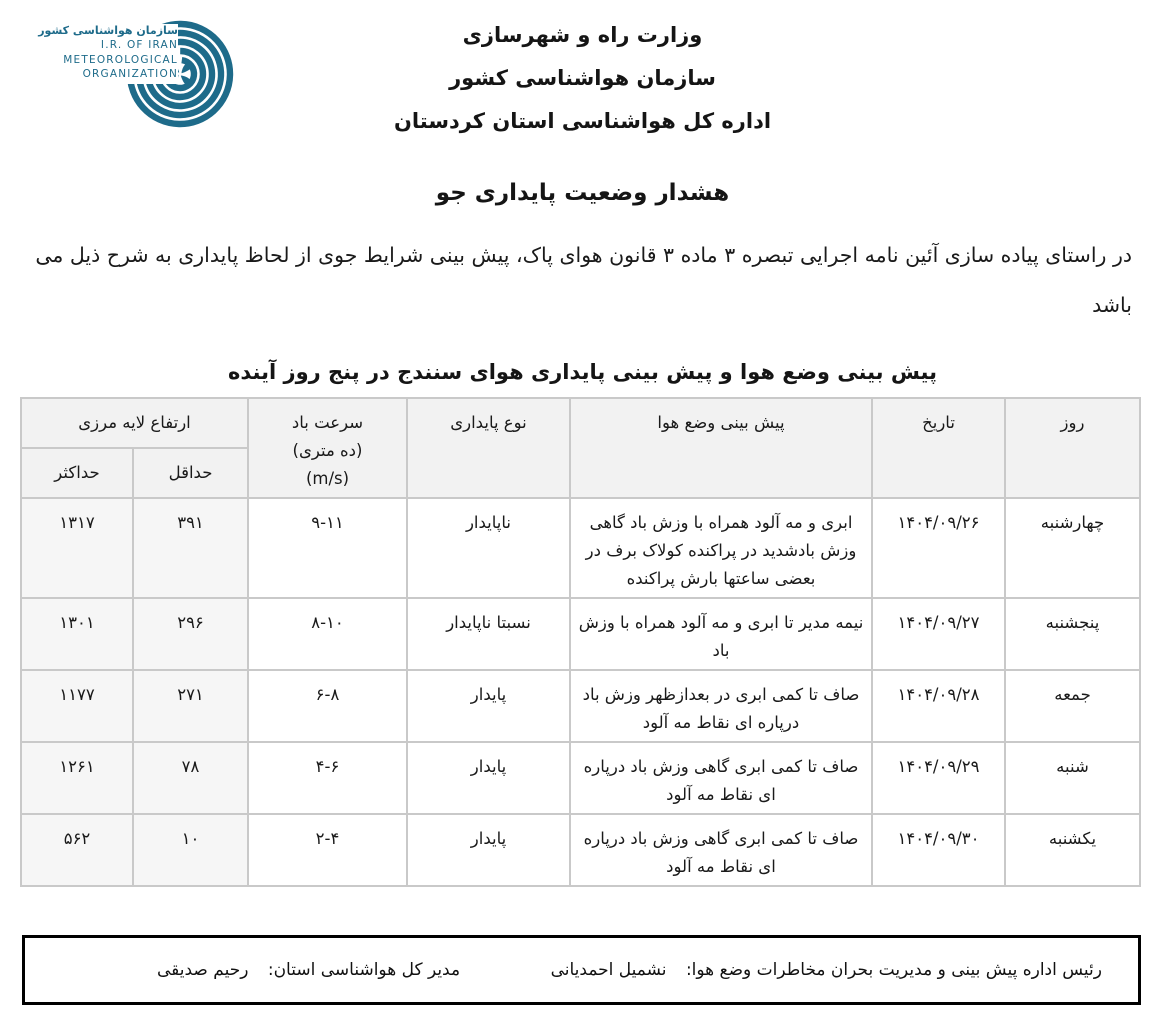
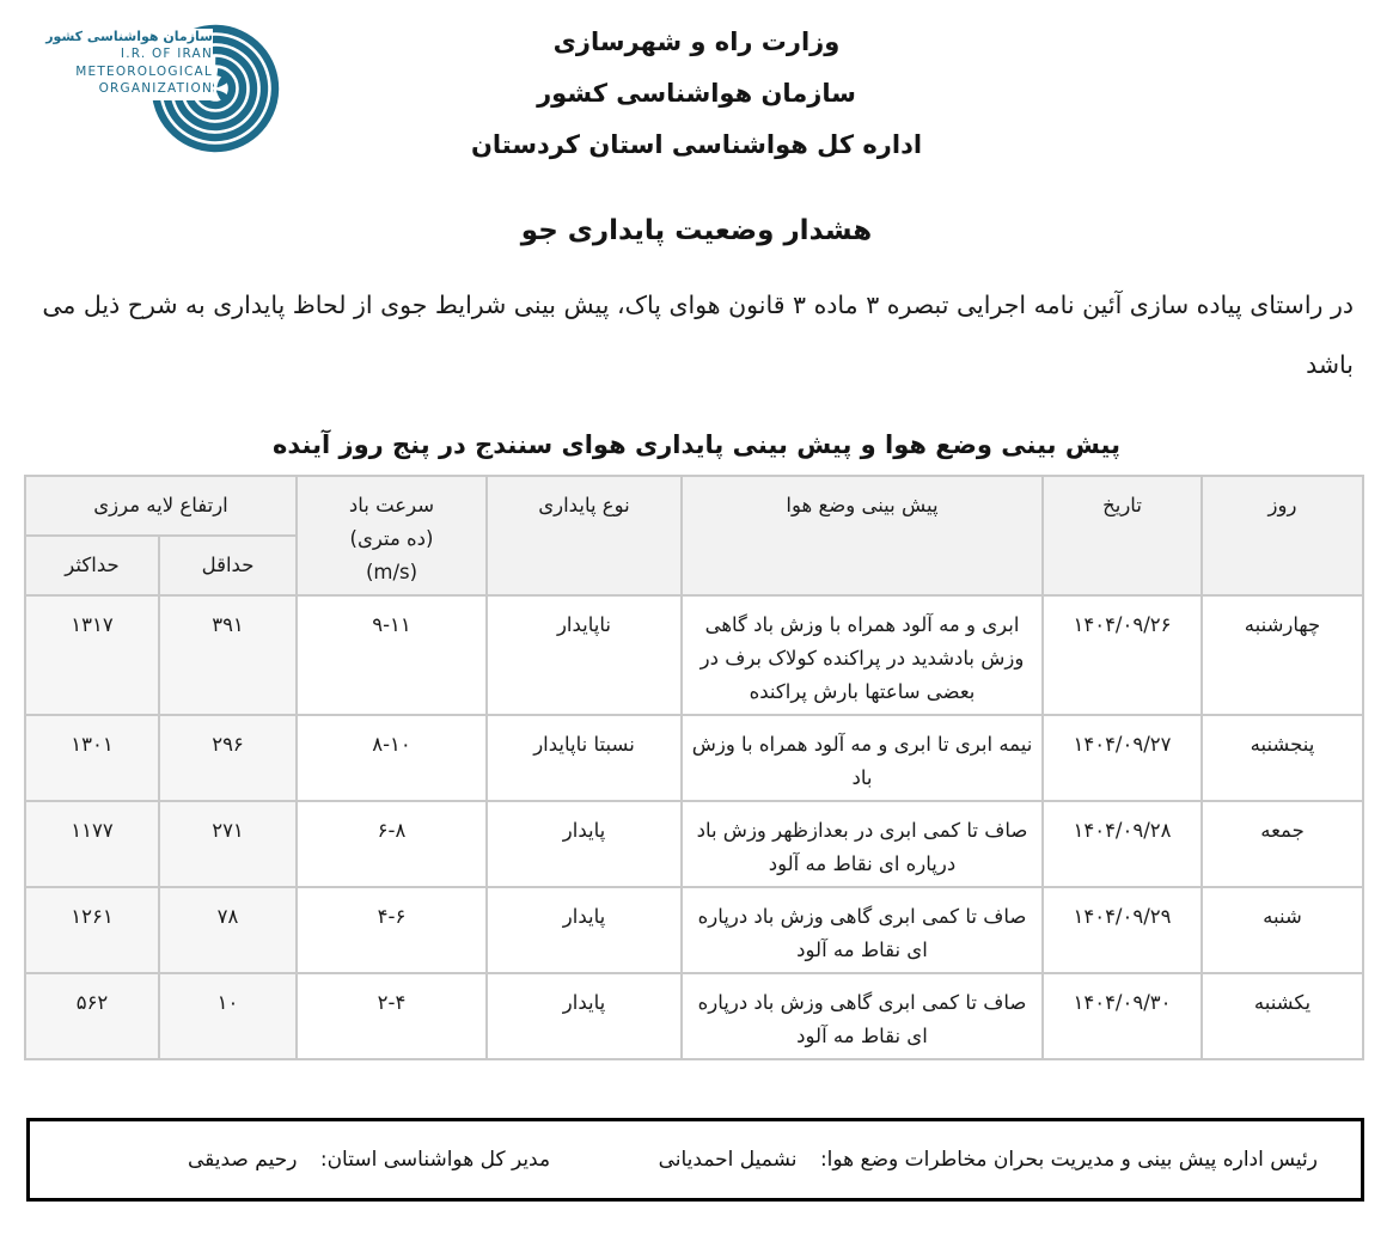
  وزارت راه و شهرسازی
  سازمان هواشناسی کشور
  اداره کل هواشناسی استان کردستان
  سازمان هواشناسی کشور
  I.R. OF IRAN
  METEOROLOGICAL
  ORGANIZATION
  هشدار وضعیت پایداری جو
  در راستای پیاده سازی آئین نامه اجرایی تبصره ۳ ماده ۳ قانون هوای پاک، پیش بینی شرایط جوی از لحاظ پایداری به شرح ذیل می باشد
  پیش بینی وضع هوا و پیش بینی پایداری هوای سنندج در پنج روز آینده
  روز	تاریخ	پیش بینی وضع هوا	نوع پایداری	سرعت باد (ده متری) (m/s)	ارتفاع لایه مرزی
  حداقل	حداکثر
  چهارشنبه	۱۴۰۴/۰۹/۲۶	ابری و مه آلود همراه با وزش باد گاهی وزش بادشدید در پراکنده کولاک برف در بعضی ساعتها بارش پراکنده	ناپایدار	۹-۱۱	۳۹۱	۱۳۱۷
- پنجشنبه	۱۴۰۴/۰۹/۲۷	نیمه مدیر تا ابری و مه آلود همراه با وزش باد	نسبتا ناپایدار	۸-۱۰	۲۹۶	۱۳۰۱
+ پنجشنبه	۱۴۰۴/۰۹/۲۷	نیمه ابری تا ابری و مه آلود همراه با وزش باد	نسبتا ناپایدار	۸-۱۰	۲۹۶	۱۳۰۱
  جمعه	۱۴۰۴/۰۹/۲۸	صاف تا کمی ابری در بعدازظهر وزش باد درپاره ای نقاط مه آلود	پایدار	۶-۸	۲۷۱	۱۱۷۷
  شنبه	۱۴۰۴/۰۹/۲۹	صاف تا کمی ابری گاهی وزش باد درپاره ای نقاط مه آلود	پایدار	۴-۶	۷۸	۱۲۶۱
  یکشنبه	۱۴۰۴/۰۹/۳۰	صاف تا کمی ابری گاهی وزش باد درپاره ای نقاط مه آلود	پایدار	۲-۴	۱۰	۵۶۲
  رئیس اداره پیش بینی و مدیریت بحران مخاطرات وضع هوا: نشمیل احمدیانی
  مدیر کل هواشناسی استان: رحیم صدیقی
